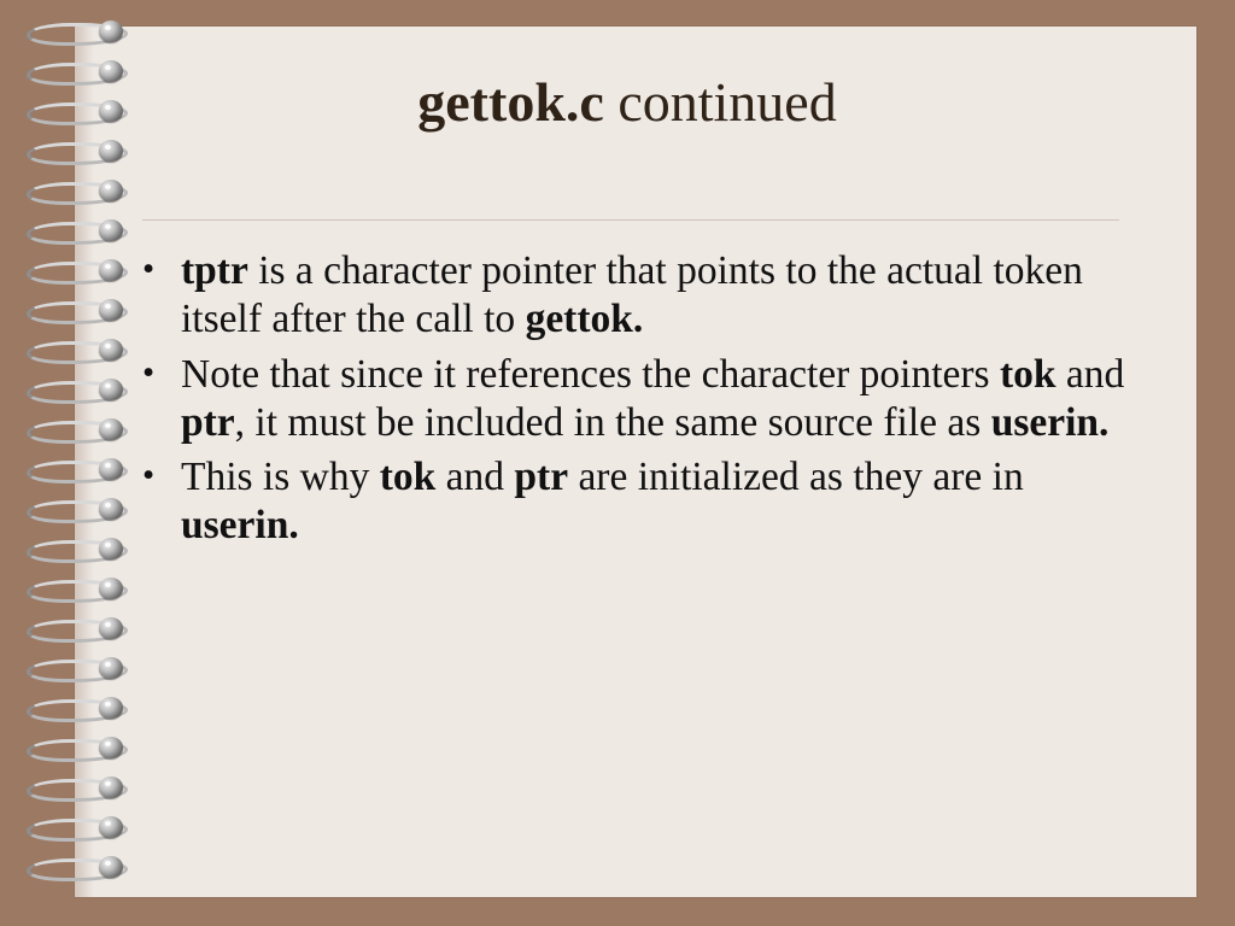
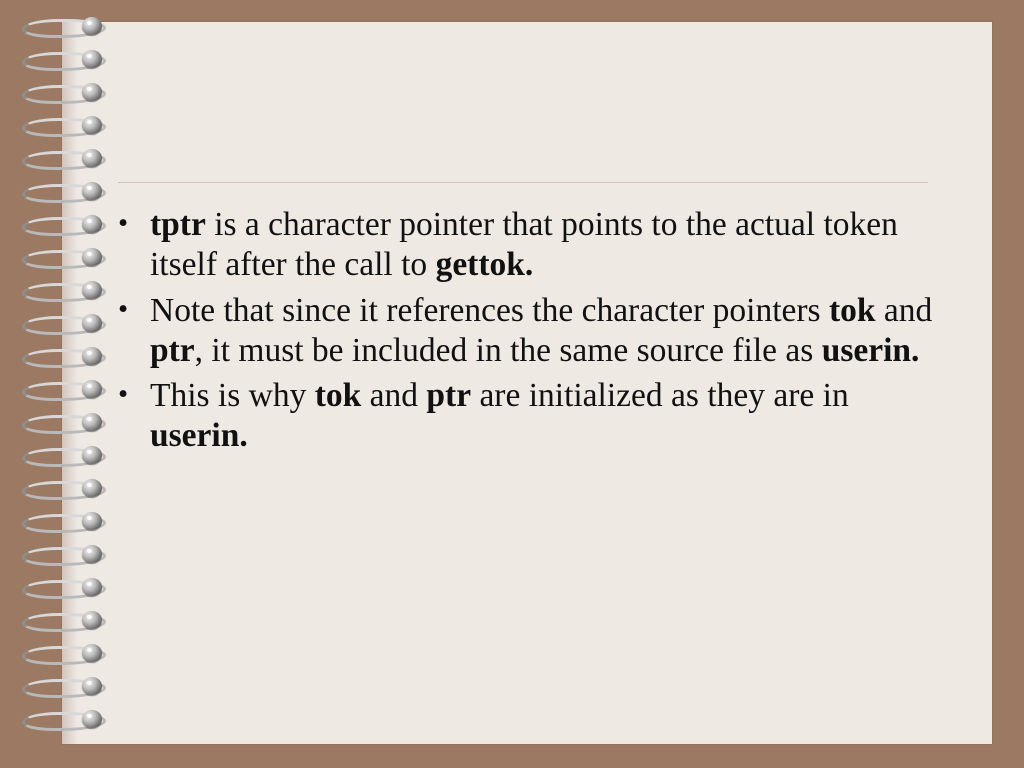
- gettok.c continued
  •
  tptr is a character pointer that points to the actual token itself after the call to gettok.
  •
  Note that since it references the character pointers tok and ptr, it must be included in the same source file as userin.
  •
  This is why tok and ptr are initialized as they are in userin.
